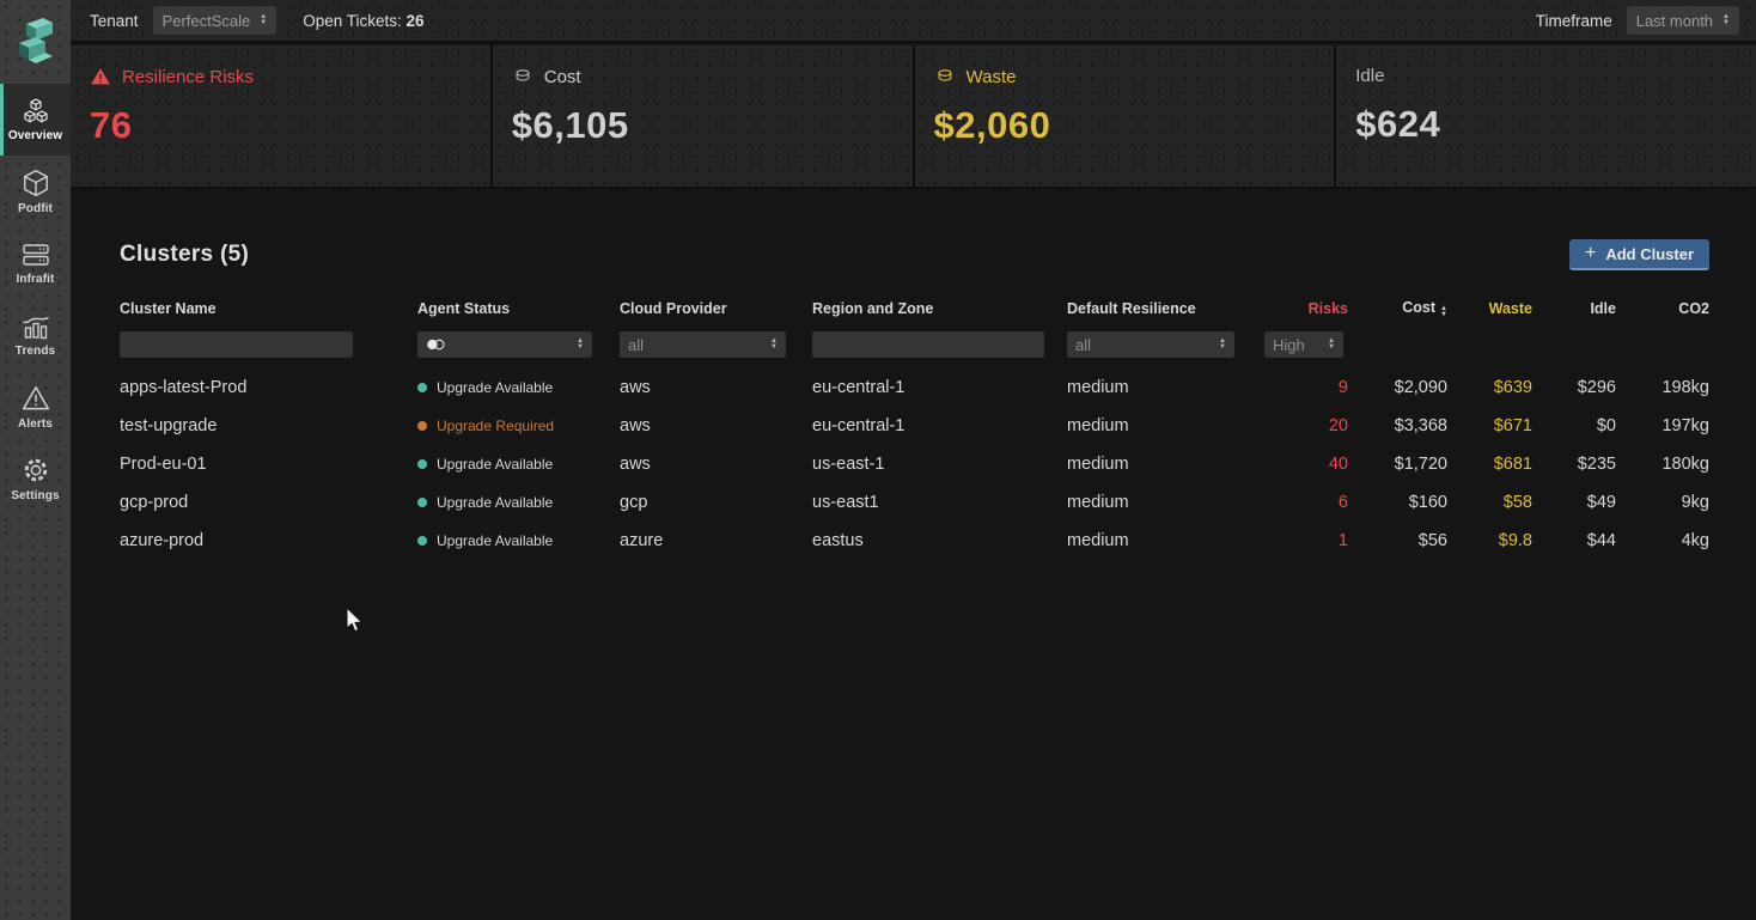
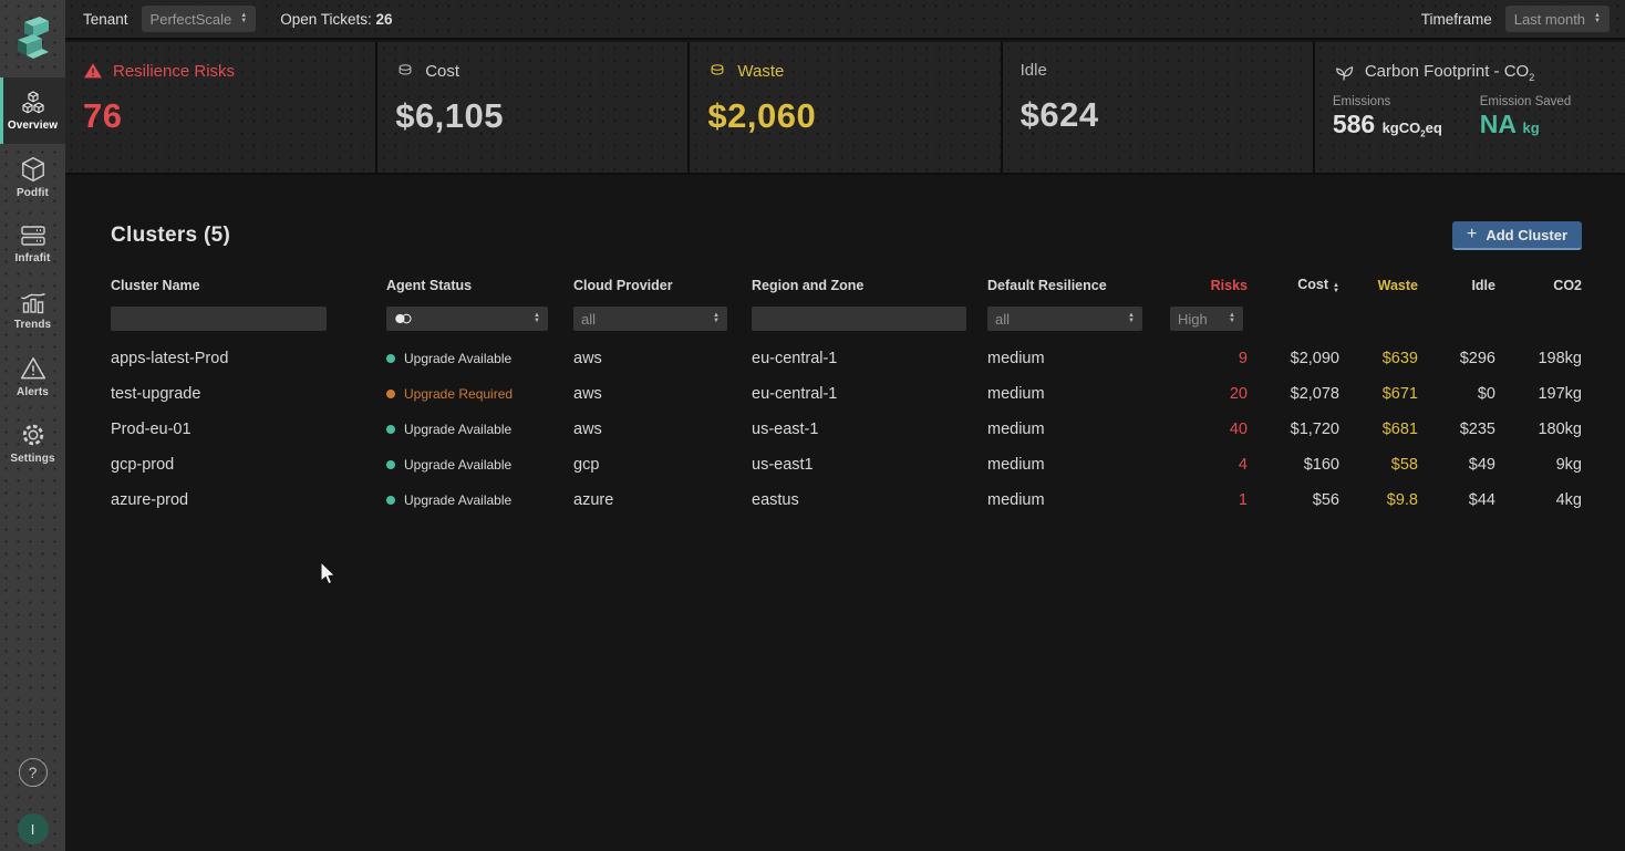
  Overview
  Podfit
  Infrafit
  Trends
  Alerts
  Settings
+ ?
+ I
  Tenant
  PerfectScale
  Open Tickets: 26
  Timeframe
  Last month
  Resilience Risks
  76
  Cost
  $6,105
  Waste
  $2,060
  Idle
  $624
+ Carbon Footprint - CO2
+ Emissions
+ 586 kgCO2eq
+ Emission Saved
+ NA kg
  Clusters (5)
  +
  Add Cluster
  Cluster Name
  Agent Status
  Cloud Provider
  Region and Zone
  Default Resilience
  Risks
  Cost
  Waste
  Idle
  CO2
  all
  all
  High
  apps-latest-Prod
  Upgrade Available
  aws
  eu-central-1
  medium
  9
  $2,090
  $639
  $296
  198kg
  test-upgrade
  Upgrade Required
  aws
  eu-central-1
  medium
  20
- $3,368
+ $2,078
  $671
  $0
  197kg
  Prod-eu-01
  Upgrade Available
  aws
  us-east-1
  medium
  40
  $1,720
  $681
  $235
  180kg
  gcp-prod
  Upgrade Available
  gcp
  us-east1
  medium
- 6
+ 4
  $160
  $58
  $49
  9kg
  azure-prod
  Upgrade Available
  azure
  eastus
  medium
  1
  $56
  $9.8
  $44
  4kg
